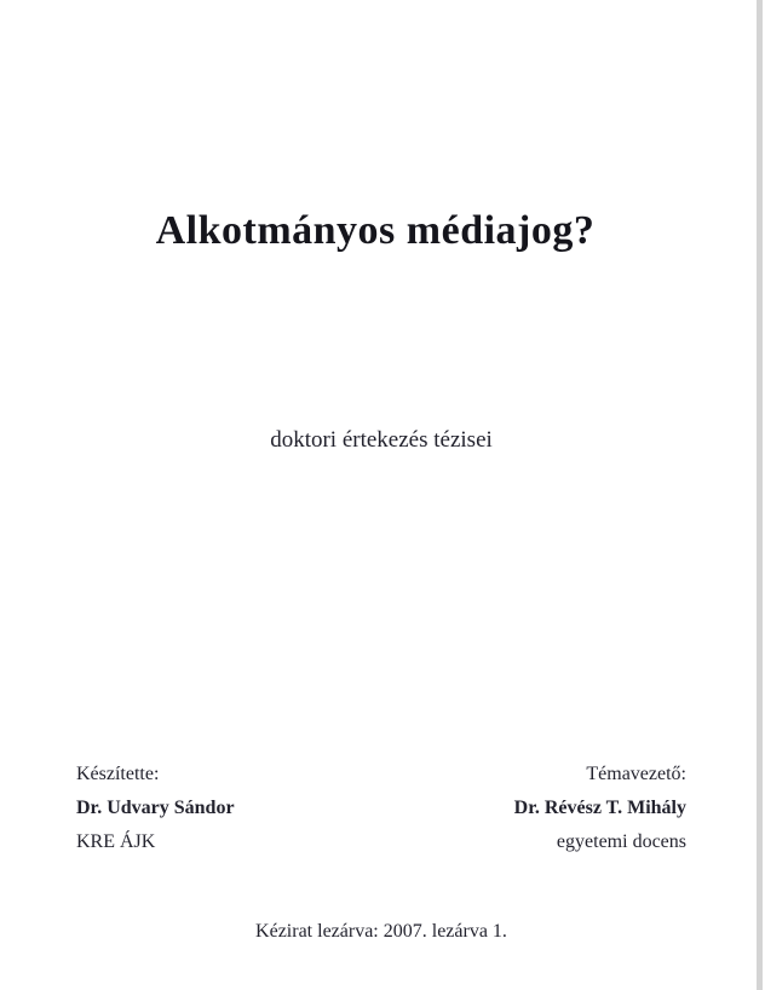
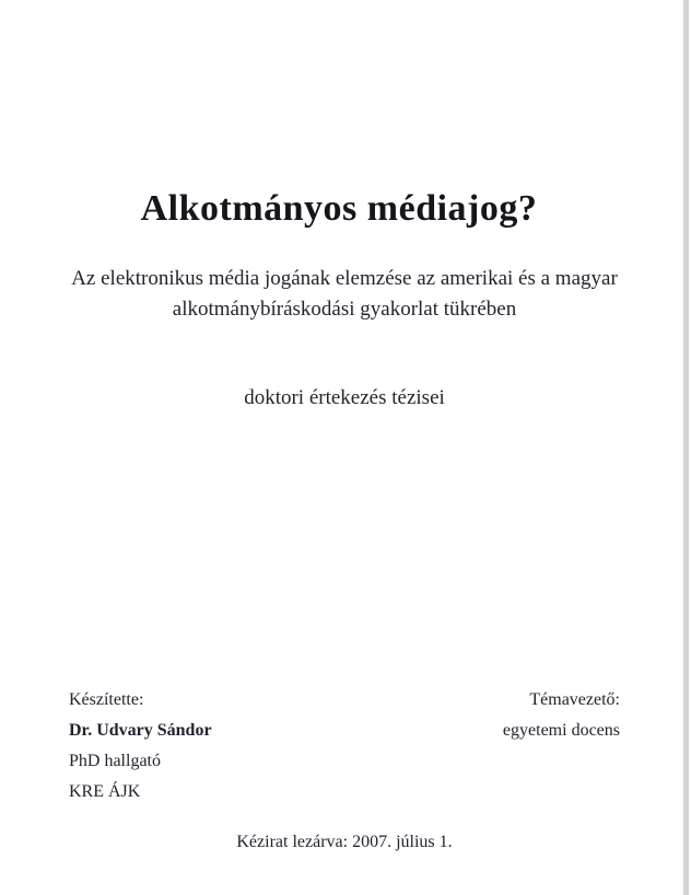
  Alkotmányos médiajog?
+ Az elektronikus média jogának elemzése az amerikai és a magyar
+ alkotmánybíráskodási gyakorlat tükrében
  doktori értekezés tézisei
  Készítette:
  Dr. Udvary Sándor
+ PhD hallgató
  KRE ÁJK
  Témavezető:
- Dr. Révész T. Mihály
  egyetemi docens
- Kézirat lezárva: 2007. lezárva 1.
+ Kézirat lezárva: 2007. július 1.
